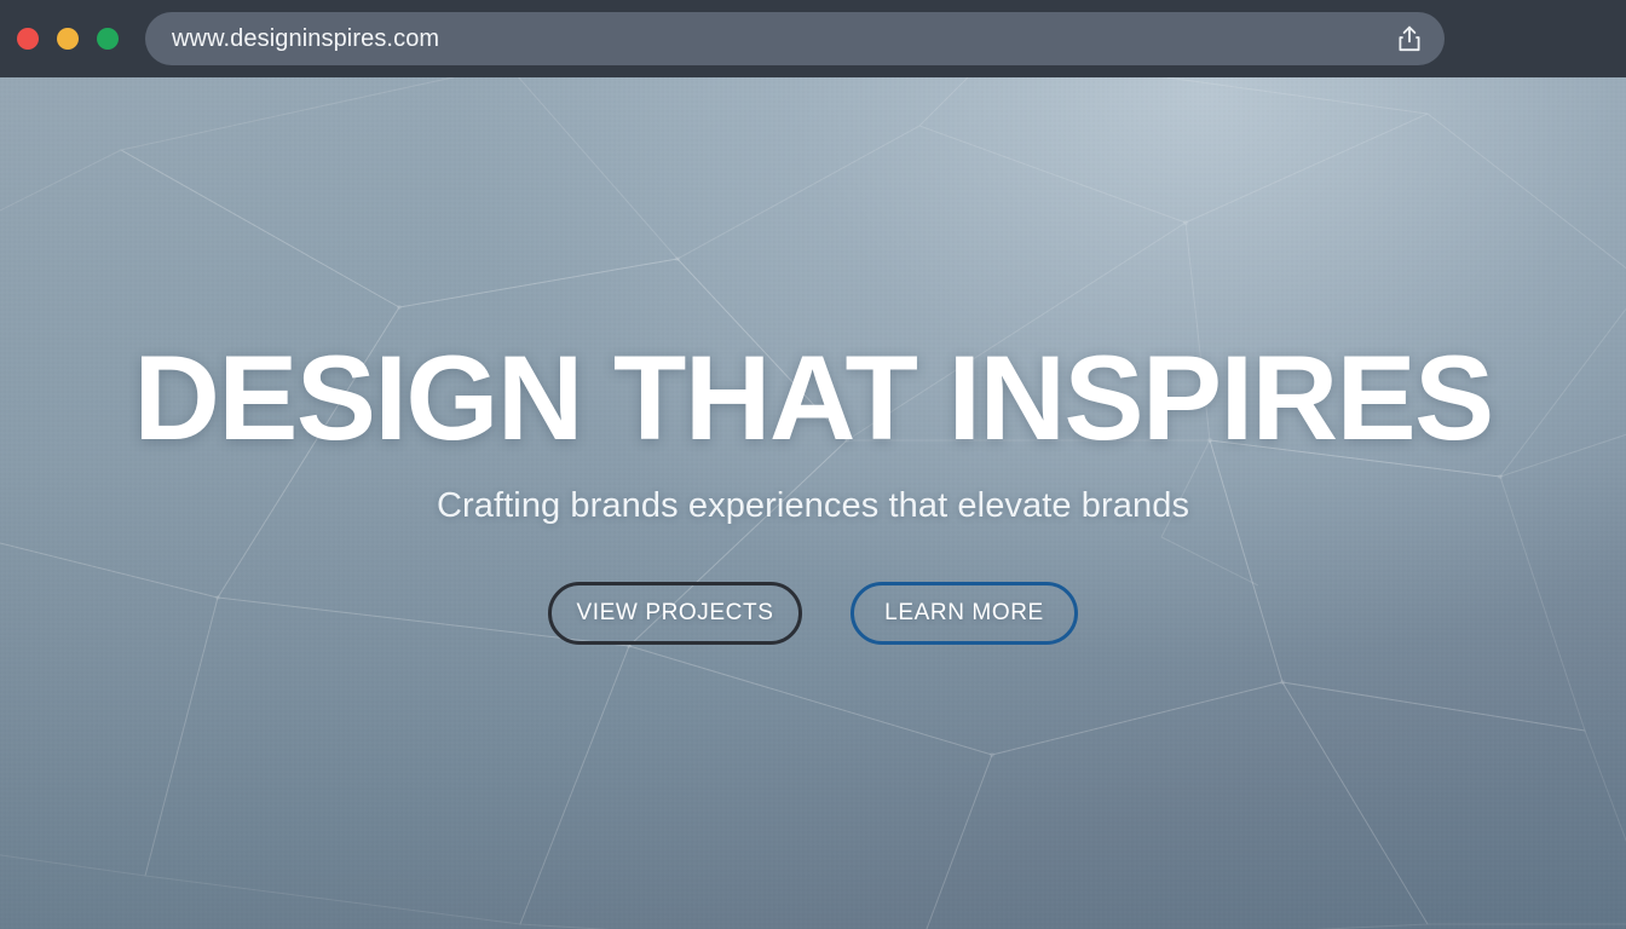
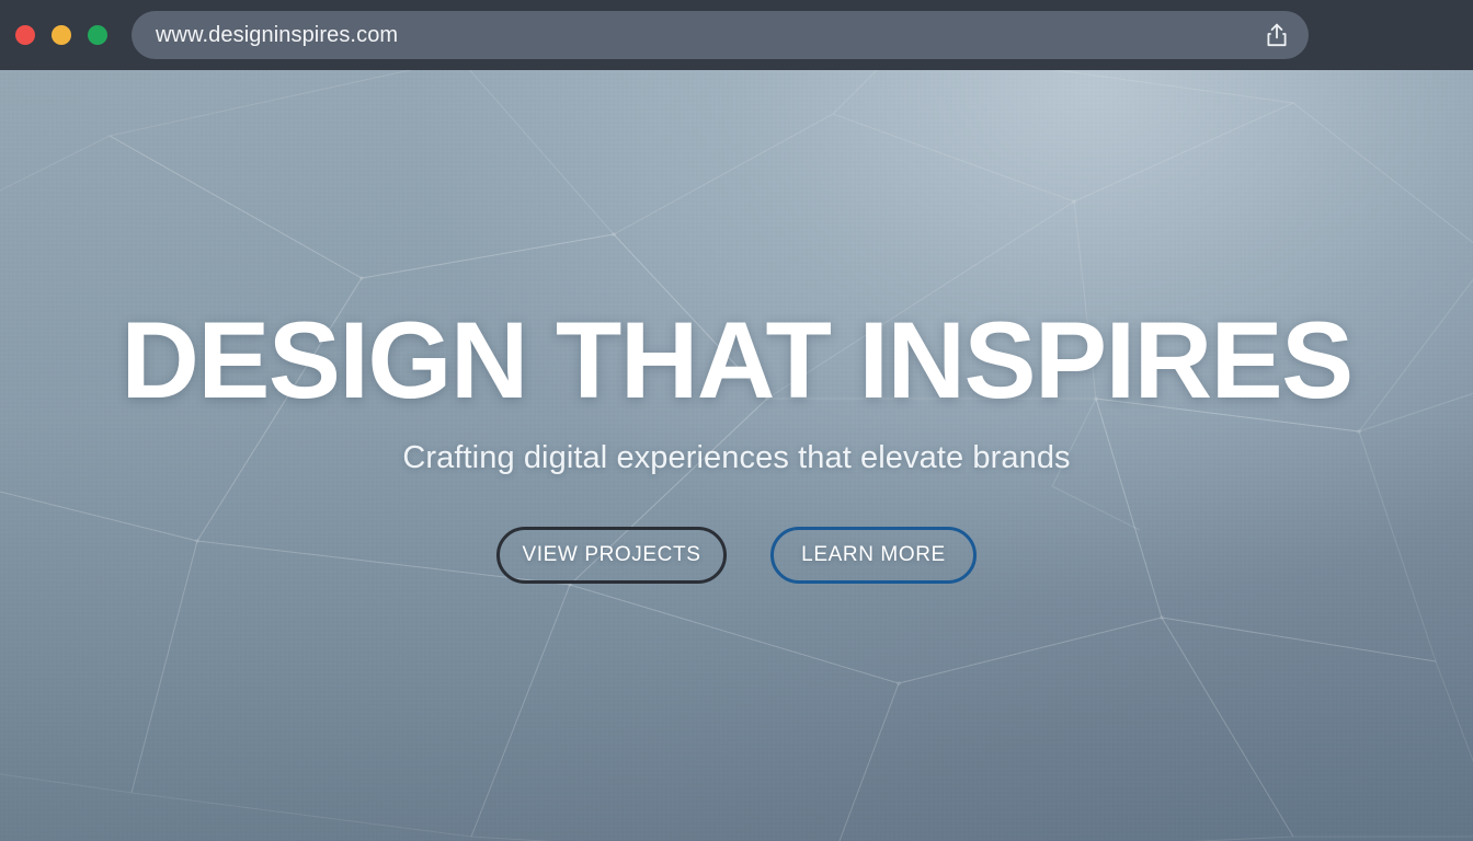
  www.designinspires.com
  DESIGN THAT INSPIRES
- Crafting brands experiences that elevate brands
+ Crafting digital experiences that elevate brands
  VIEW PROJECTS
  LEARN MORE
